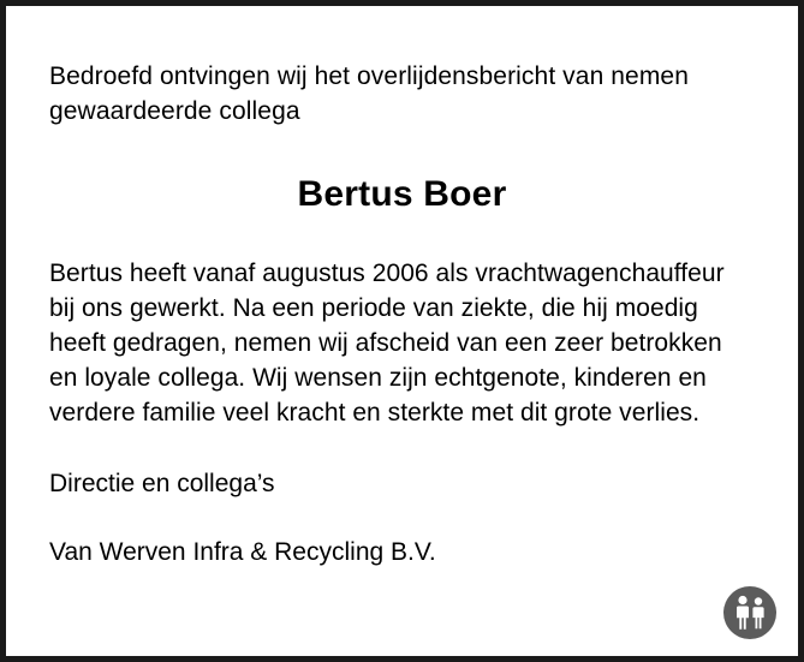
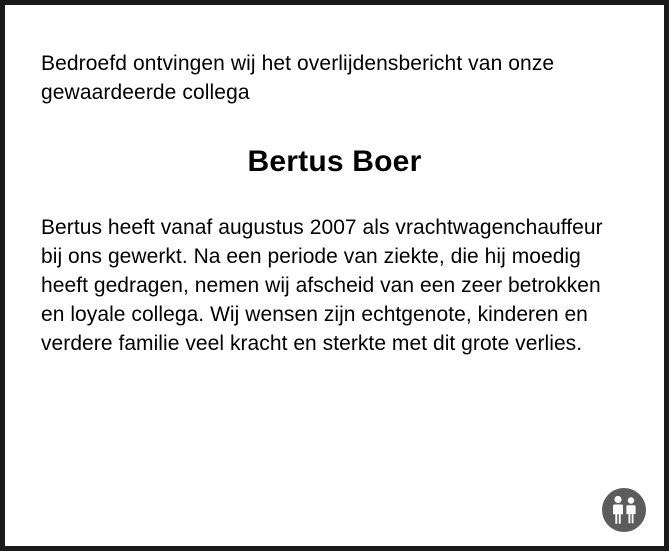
- Bedroefd ontvingen wij het overlijdensbericht van nemen gewaardeerde collega
+ Bedroefd ontvingen wij het overlijdensbericht van onze gewaardeerde collega
  Bertus Boer
- Bertus heeft vanaf augustus 2006 als vrachtwagenchauffeur bij ons gewerkt. Na een periode van ziekte, die hij moedig heeft gedragen, nemen wij afscheid van een zeer betrokken en loyale collega. Wij wensen zijn echtgenote, kinderen en verdere familie veel kracht en sterkte met dit grote verlies.
+ Bertus heeft vanaf augustus 2007 als vrachtwagenchauffeur bij ons gewerkt. Na een periode van ziekte, die hij moedig heeft gedragen, nemen wij afscheid van een zeer betrokken en loyale collega. Wij wensen zijn echtgenote, kinderen en verdere familie veel kracht en sterkte met dit grote verlies.
- Directie en collega’s
- Van Werven Infra & Recycling B.V.
